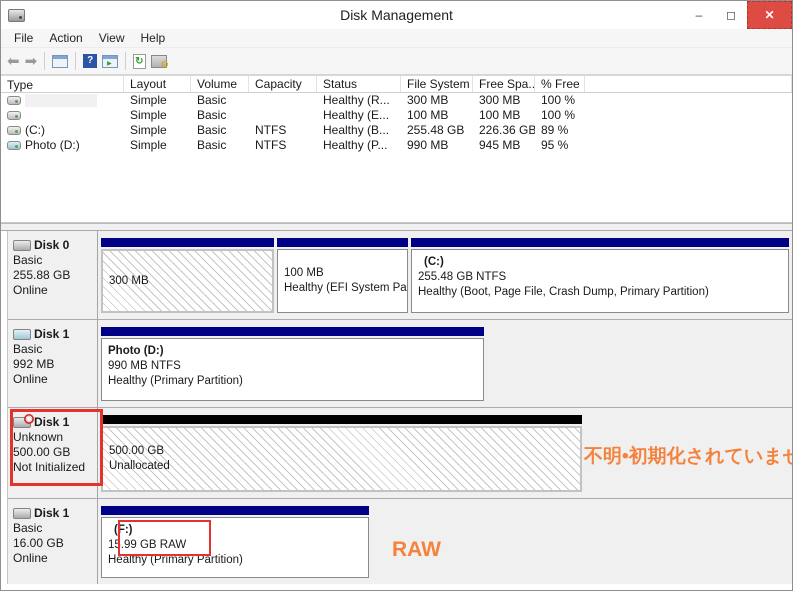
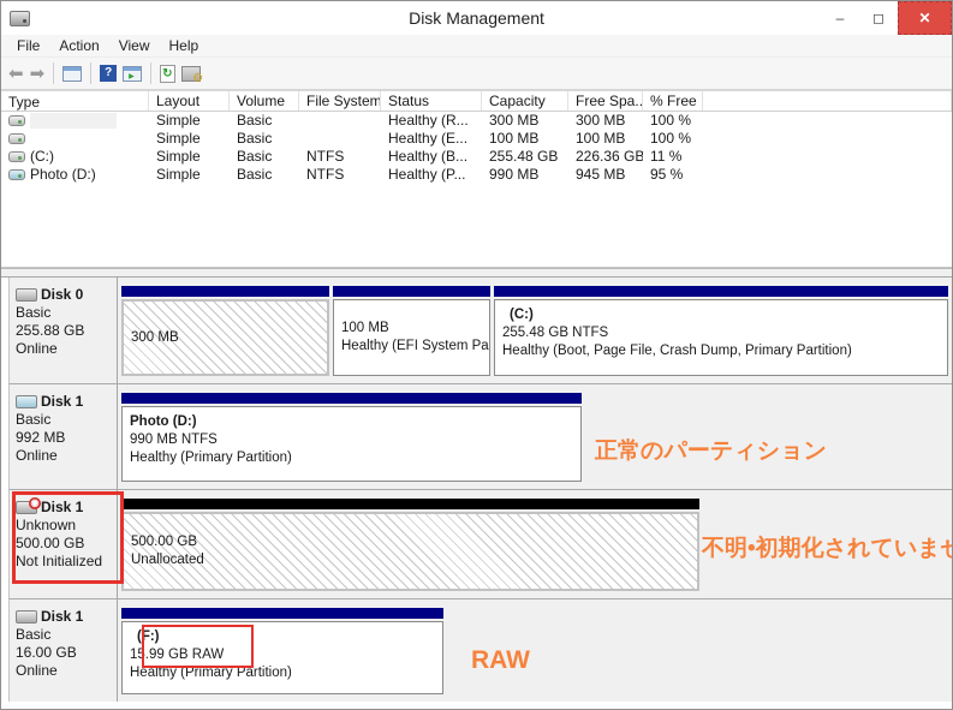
  Disk Management
  –
  ◻
  ✕
  File
  Action
  View
  Help
  ⬅
  ➡
  ?
  Type
  Layout
  Volume
- Capacity
+ File System
  Status
- File System
+ Capacity
  Free Spa..
  % Free
  Simple
  Basic
  Healthy (R...
  300 MB
  300 MB
  100 %
  Simple
  Basic
  Healthy (E...
  100 MB
  100 MB
  100 %
  (C:)
  Simple
  Basic
  NTFS
  Healthy (B...
  255.48 GB
  226.36 GB
- 89 %
+ 11 %
  Photo (D:)
  Simple
  Basic
  NTFS
  Healthy (P...
  990 MB
  945 MB
  95 %
  Disk 0
  Basic
  255.88 GB
  Online
  300 MB
  100 MB
  Healthy (EFI System Pa
  (C:)
  255.48 GB NTFS
  Healthy (Boot, Page File, Crash Dump, Primary Partition)
  Disk 1
  Basic
  992 MB
  Online
  Photo (D:)
  990 MB NTFS
  Healthy (Primary Partition)
  ◉
  Disk 1
  Unknown
  500.00 GB
  Not Initialized
  500.00 GB
  Unallocated
  Disk 1
  Basic
  16.00 GB
  Online
  (F:)
  15.99 GB RAW
  Healthy (Primary Partition)
+ 正常のパーティション
  不明•初期化されていま
  RAW
